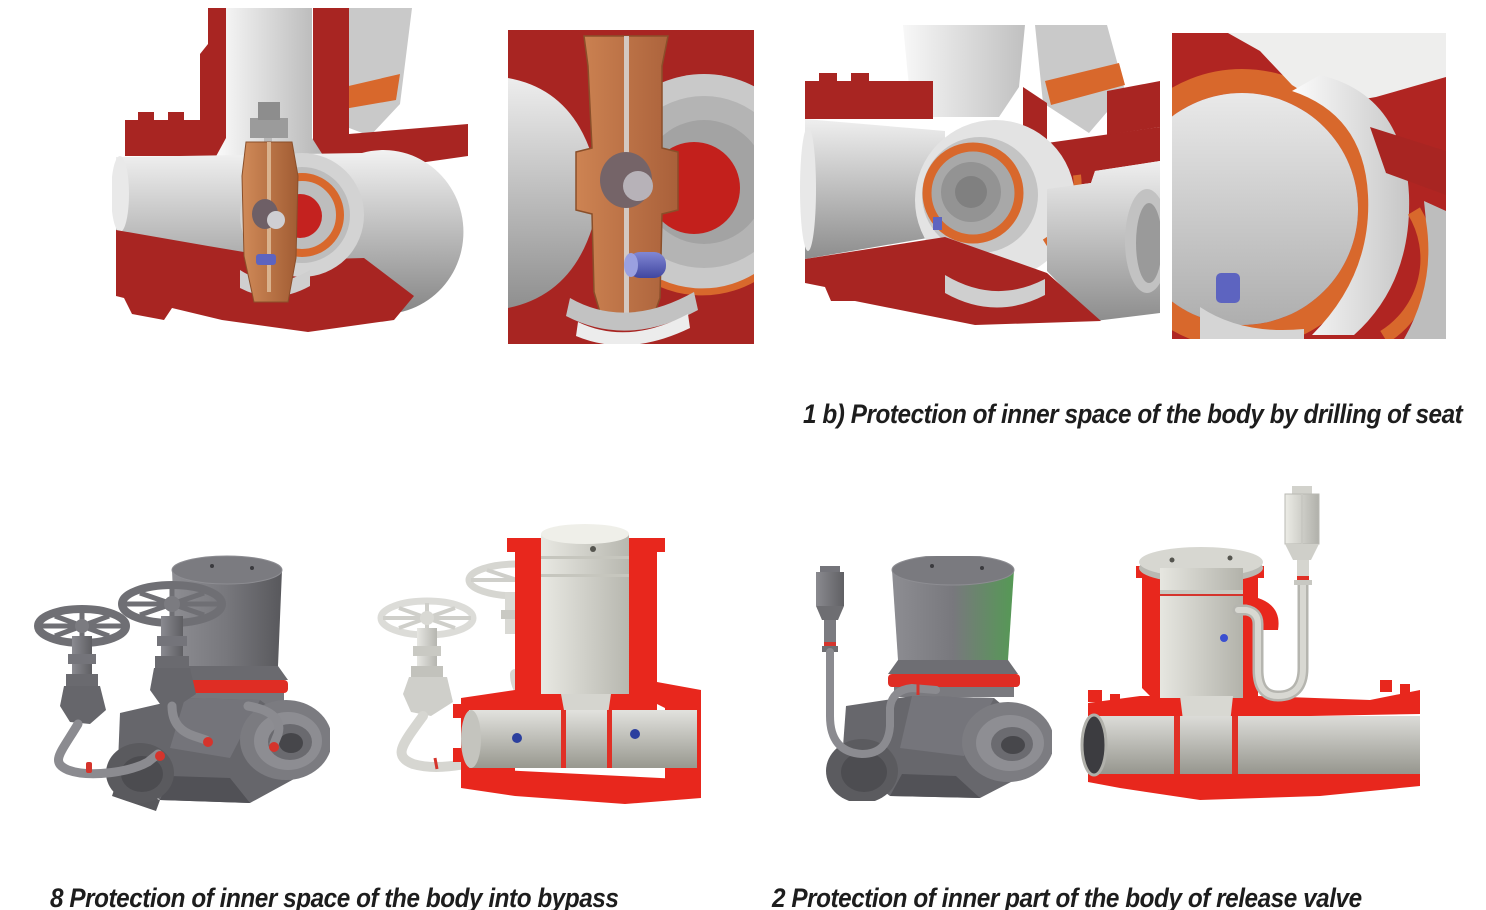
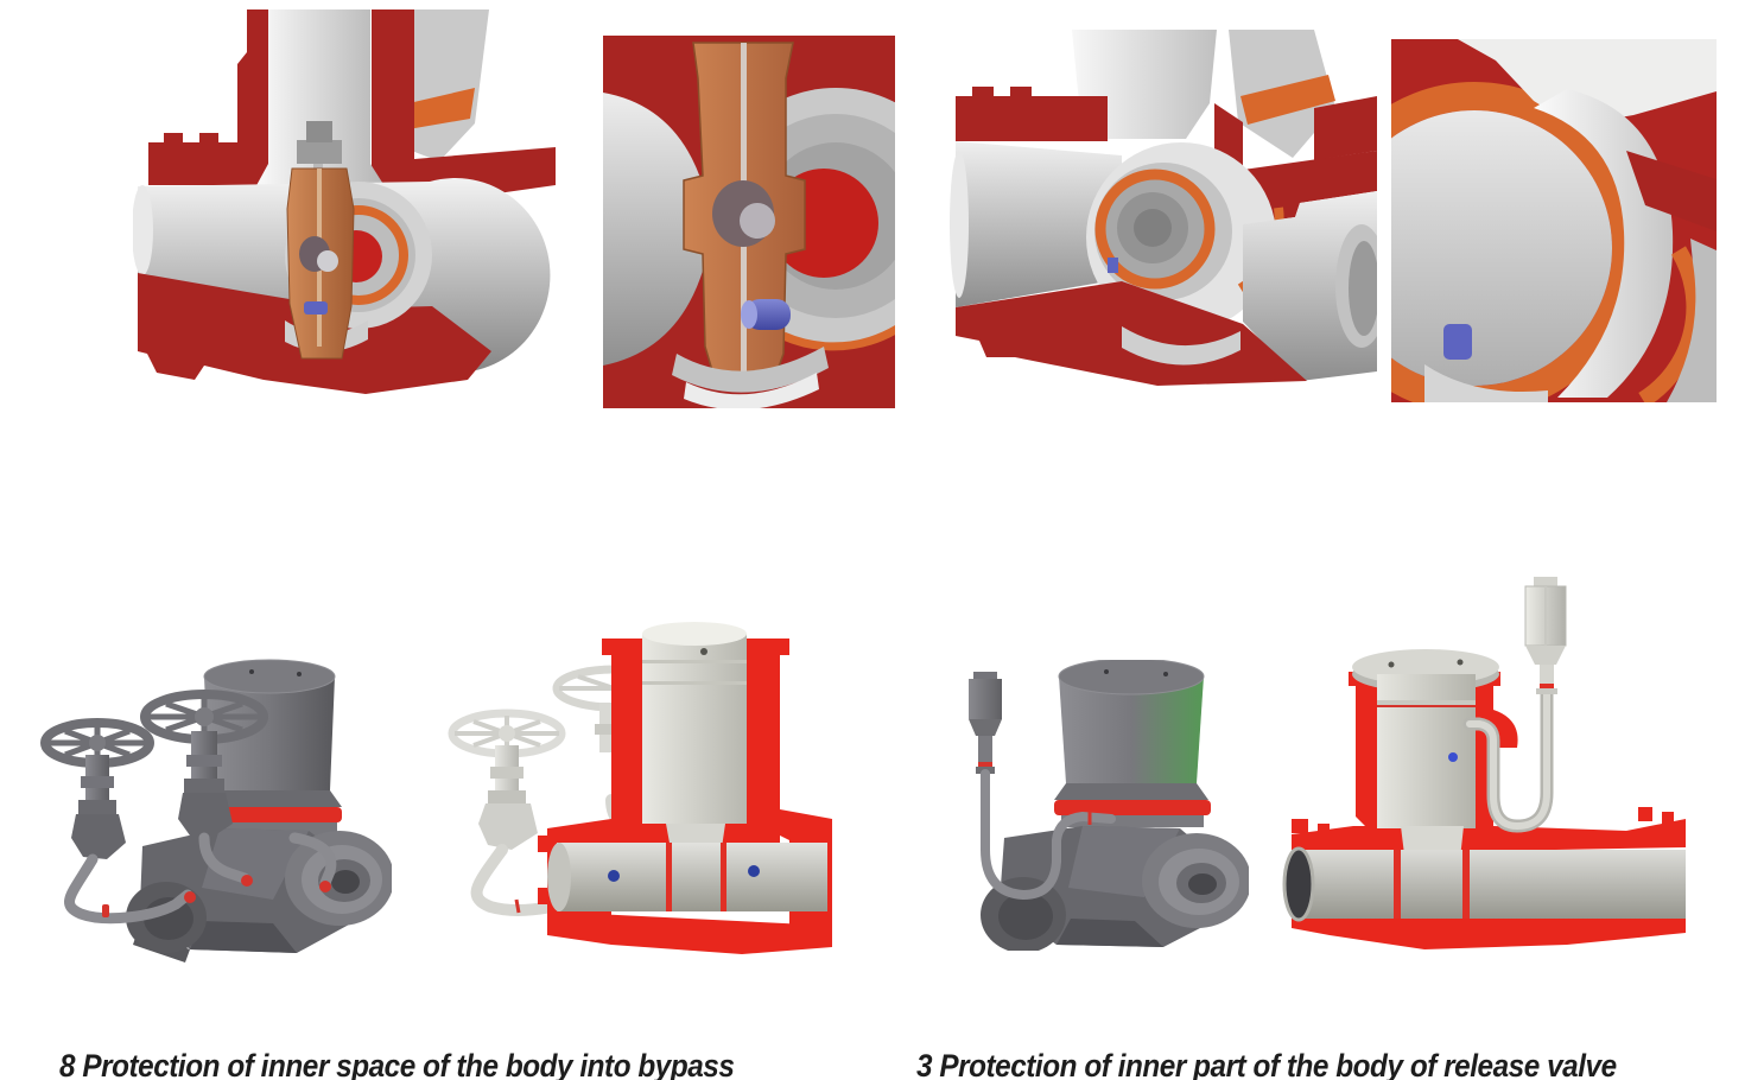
- 1 b) Protection of inner space of the body by drilling of seat
  8 Protection of inner space of the body into bypass
- 2 Protection of inner part of the body of release valve
+ 3 Protection of inner part of the body of release valve
